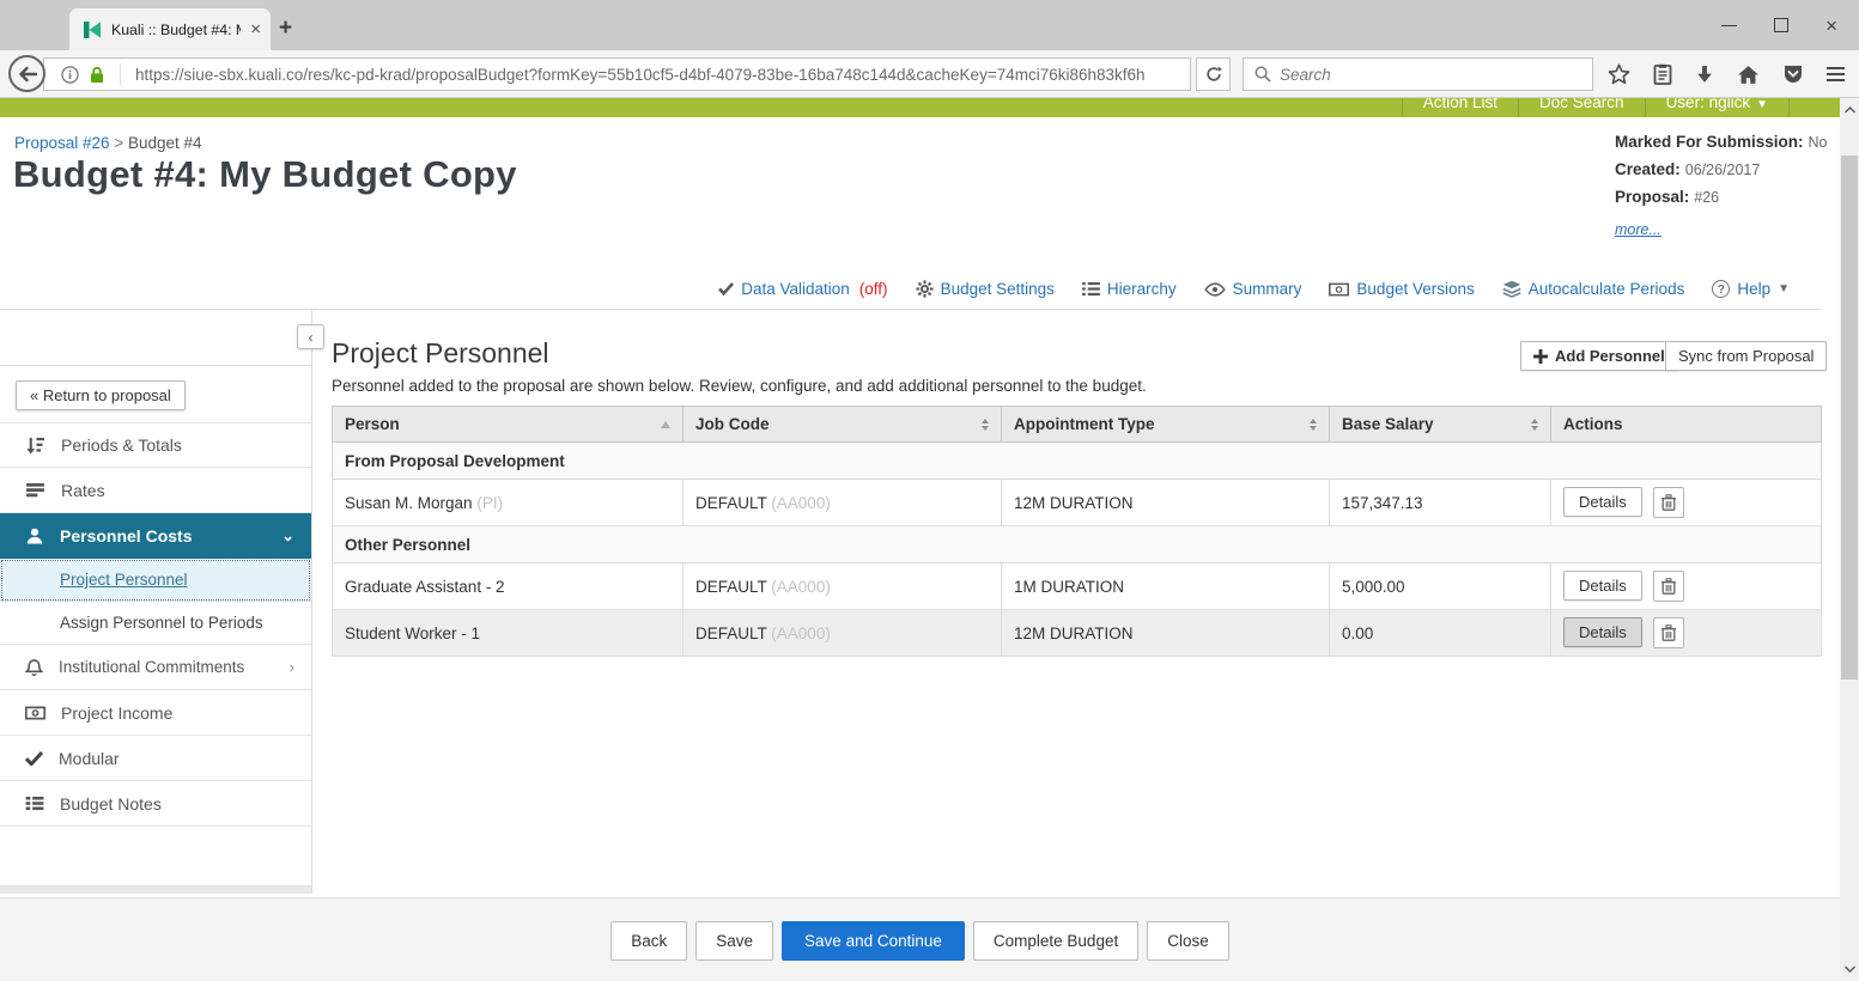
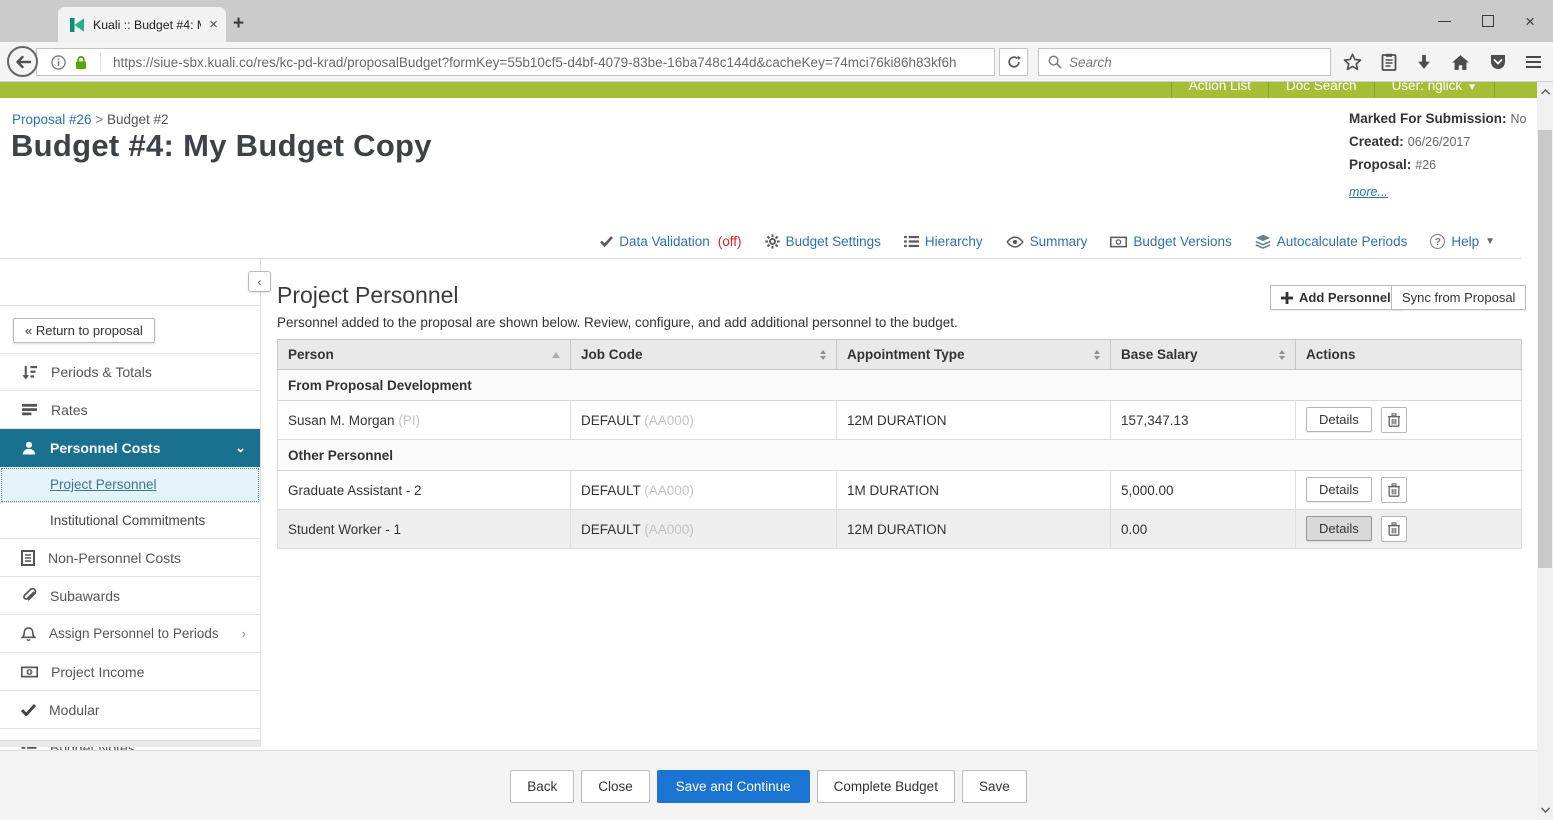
  ×
  +
  ×
  https://siue-sbx.kuali.co/res/kc-pd-krad/proposalBudget?formKey=55b10cf5-d4bf-4079-83be-16ba748c144d&cacheKey=74mci76ki86h83kf6h
  Search
  Action List
  Doc Search
  User: nglick ▼
- Proposal #26 > Budget #4
+ Proposal #26 > Budget #2
  Budget #4: My Budget Copy
  Marked For Submission: No
  Created: 06/26/2017
  Proposal: #26
  more...
  Data Validation
  (off)
  Budget Settings
  Hierarchy
  Summary
  Budget Versions
  Autocalculate Periods
  ?
  Help
  ▼
  ‹
  « Return to proposal
  Periods & Totals
  Rates
  Personnel Costs
  ⌄
  Project Personnel
- Assign Personnel to Periods
+ Institutional Commitments
+ Non-Personnel Costs
+ Subawards
- Institutional Commitments
+ Assign Personnel to Periods
  ›
  Project Income
  Modular
  Budget Notes
  Project Personnel
  Personnel added to the proposal are shown below. Review, configure, and add additional personnel to the budget.
  Add Personnel
  Sync from Proposal
  Person	Job Code	Appointment Type	Base Salary	Actions
  From Proposal Development
  Susan M. Morgan (PI)	DEFAULT (AA000)	12M DURATION	157,347.13	Details
  Other Personnel
  Graduate Assistant - 2	DEFAULT (AA000)	1M DURATION	5,000.00	Details
  Student Worker - 1	DEFAULT (AA000)	12M DURATION	0.00	Details
  Back
- Save
+ Close
  Save and Continue
  Complete Budget
- Close
+ Save
